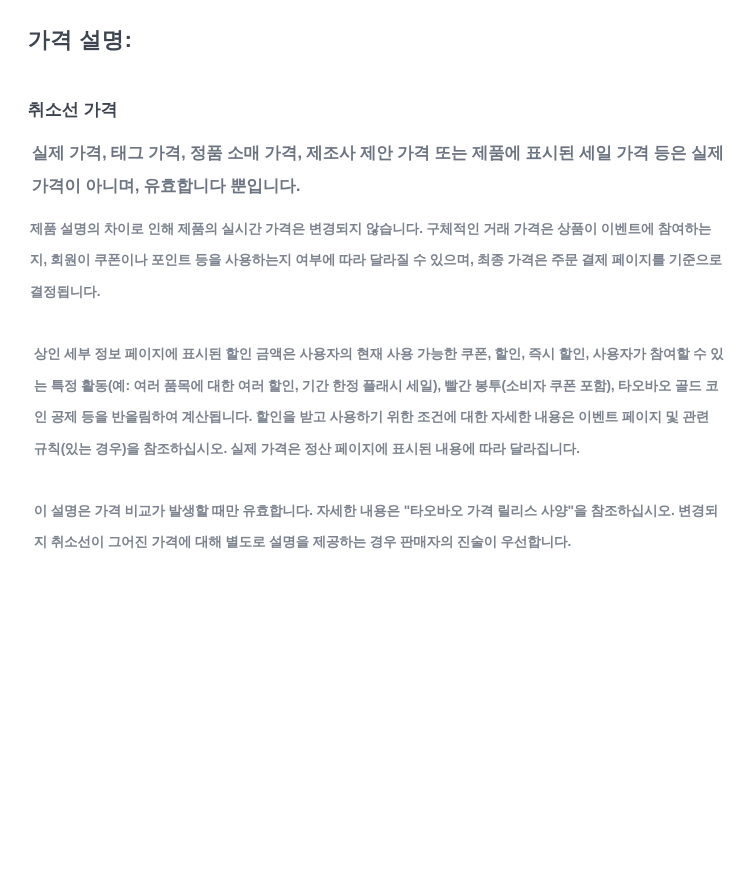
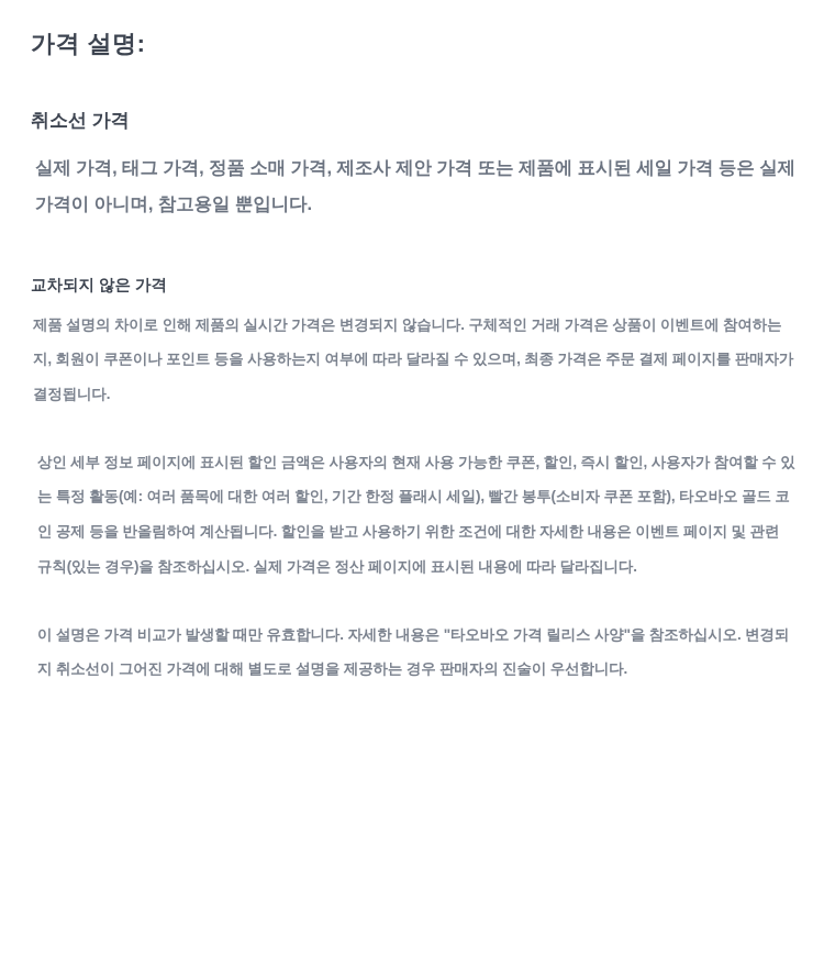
  가격 설명:
  취소선 가격
- 실제 가격, 태그 가격, 정품 소매 가격, 제조사 제안 가격 또는 제품에 표시된 세일 가격 등은 실제 가격이 아니며, 유효합니다 뿐입니다.
+ 실제 가격, 태그 가격, 정품 소매 가격, 제조사 제안 가격 또는 제품에 표시된 세일 가격 등은 실제 가격이 아니며, 참고용일 뿐입니다.
+ 교차되지 않은 가격
- 제품 설명의 차이로 인해 제품의 실시간 가격은 변경되지 않습니다. 구체적인 거래 가격은 상품이 이벤트에 참여하는지, 회원이 쿠폰이나 포인트 등을 사용하는지 여부에 따라 달라질 수 있으며, 최종 가격은 주문 결제 페이지를 기준으로 결정됩니다.
+ 제품 설명의 차이로 인해 제품의 실시간 가격은 변경되지 않습니다. 구체적인 거래 가격은 상품이 이벤트에 참여하는지, 회원이 쿠폰이나 포인트 등을 사용하는지 여부에 따라 달라질 수 있으며, 최종 가격은 주문 결제 페이지를 판매자가 결정됩니다.
  상인 세부 정보 페이지에 표시된 할인 금액은 사용자의 현재 사용 가능한 쿠폰, 할인, 즉시 할인, 사용자가 참여할 수 있는 특정 활동(예: 여러 품목에 대한 여러 할인, 기간 한정 플래시 세일), 빨간 봉투(소비자 쿠폰 포함), 타오바오 골드 코인 공제 등을 반올림하여 계산됩니다. 할인을 받고 사용하기 위한 조건에 대한 자세한 내용은 이벤트 페이지 및 관련 규칙(있는 경우)을 참조하십시오. 실제 가격은 정산 페이지에 표시된 내용에 따라 달라집니다.
  이 설명은 가격 비교가 발생할 때만 유효합니다. 자세한 내용은 "타오바오 가격 릴리스 사양"을 참조하십시오. 변경되지 취소선이 그어진 가격에 대해 별도로 설명을 제공하는 경우 판매자의 진술이 우선합니다.
